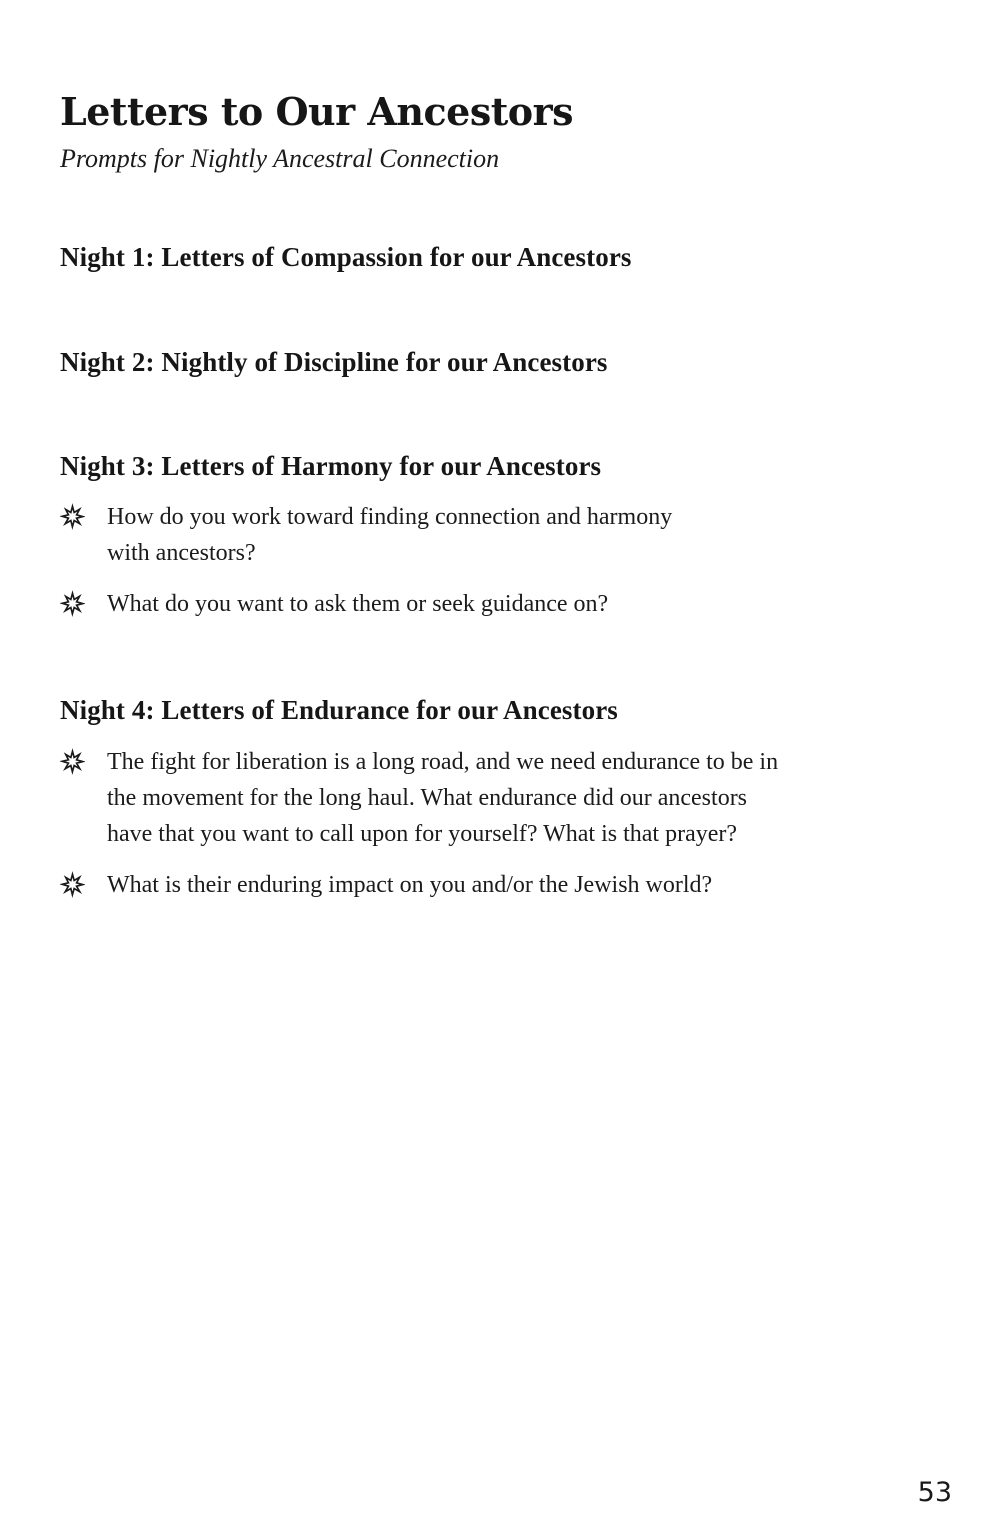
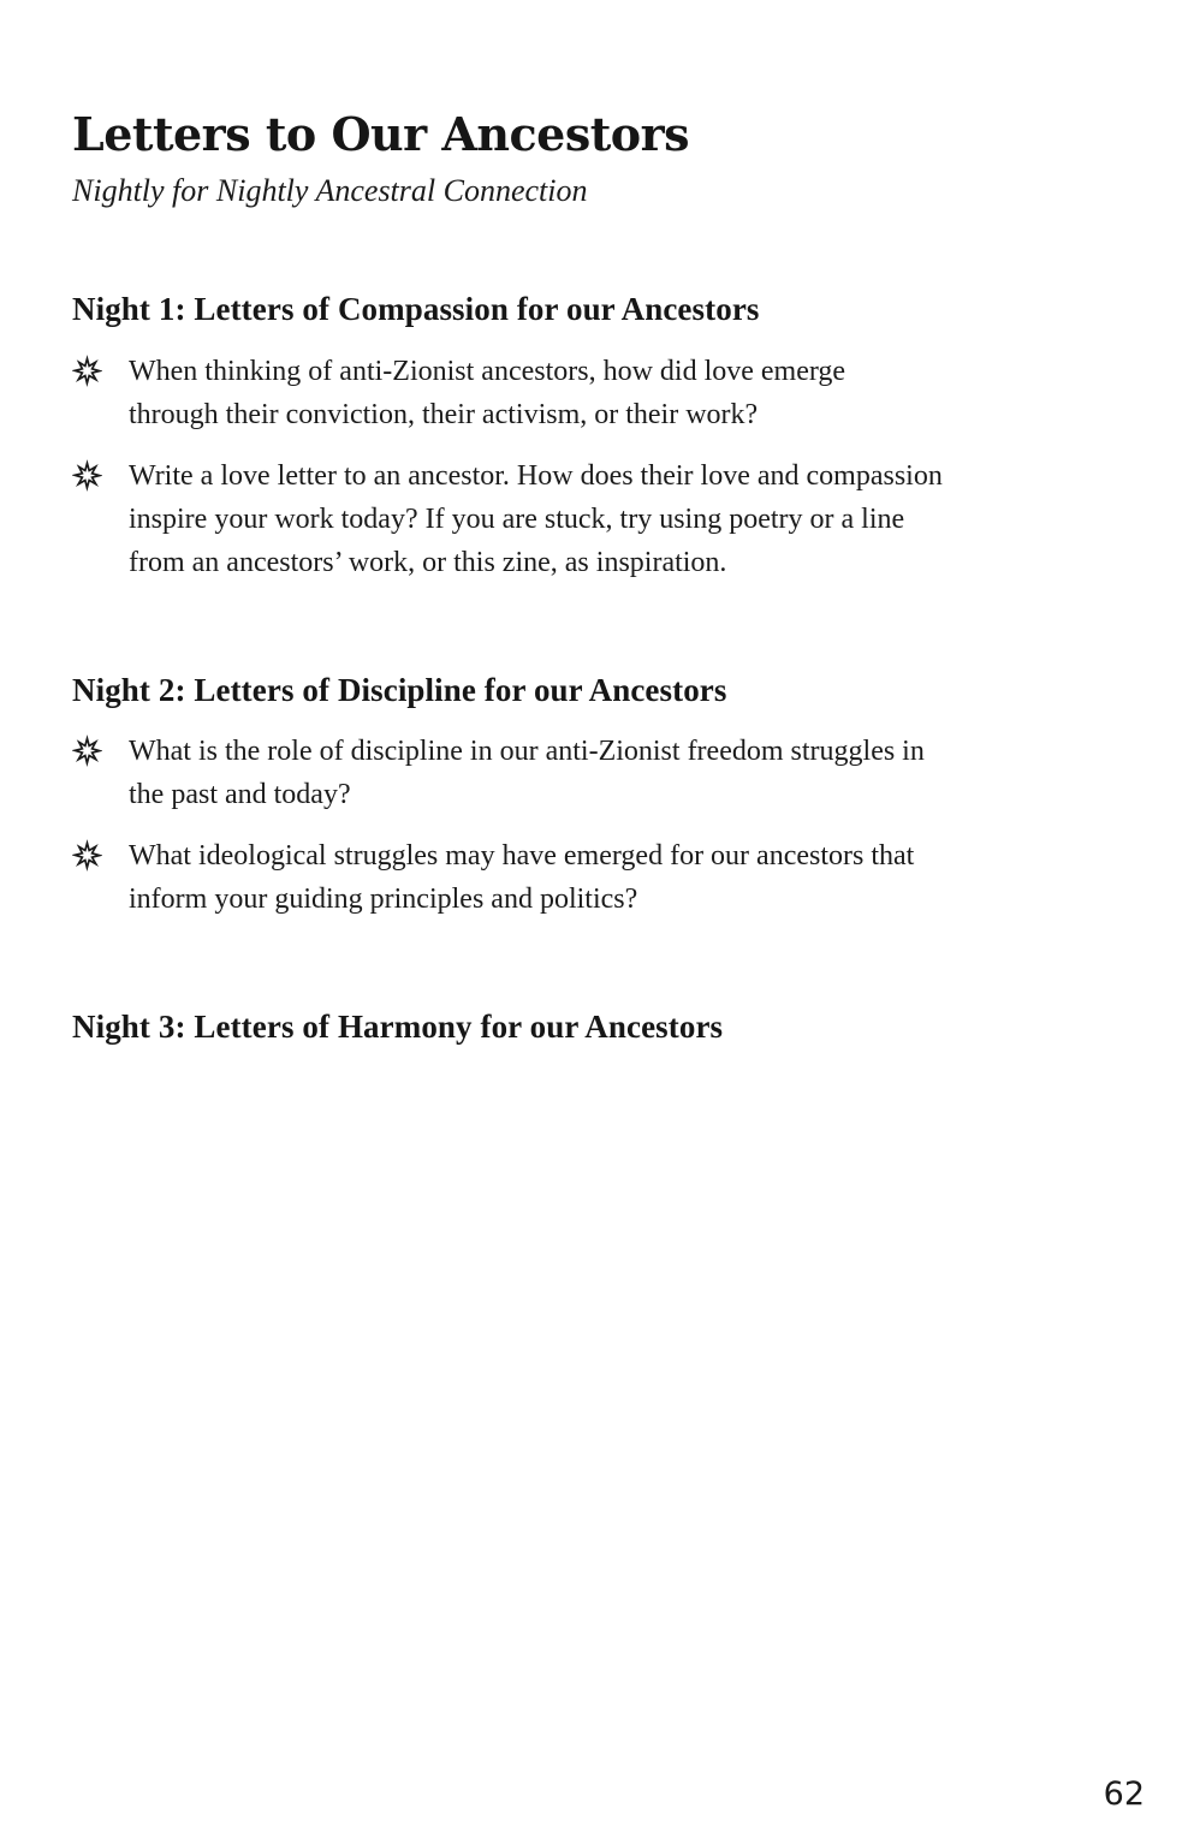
  Letters to Our Ancestors
- Prompts for Nightly Ancestral Connection
+ Nightly for Nightly Ancestral Connection
  Night 1: Letters of Compassion for our Ancestors
+ When thinking of anti-Zionist ancestors, how did love emerge
+ through their conviction, their activism, or their work?
+ Write a love letter to an ancestor. How does their love and compassion
+ inspire your work today? If you are stuck, try using poetry or a line
+ from an ancestors’ work, or this zine, as inspiration.
- Night 2: Nightly of Discipline for our Ancestors
+ Night 2: Letters of Discipline for our Ancestors
+ What is the role of discipline in our anti-Zionist freedom struggles in
+ the past and today?
+ What ideological struggles may have emerged for our ancestors that
+ inform your guiding principles and politics?
  Night 3: Letters of Harmony for our Ancestors
- How do you work toward finding connection and harmony
- with ancestors?
- What do you want to ask them or seek guidance on?
- Night 4: Letters of Endurance for our Ancestors
- The fight for liberation is a long road, and we need endurance to be in
- the movement for the long haul. What endurance did our ancestors
- have that you want to call upon for yourself? What is that prayer?
- What is their enduring impact on you and/or the Jewish world?
- 53
+ 62
